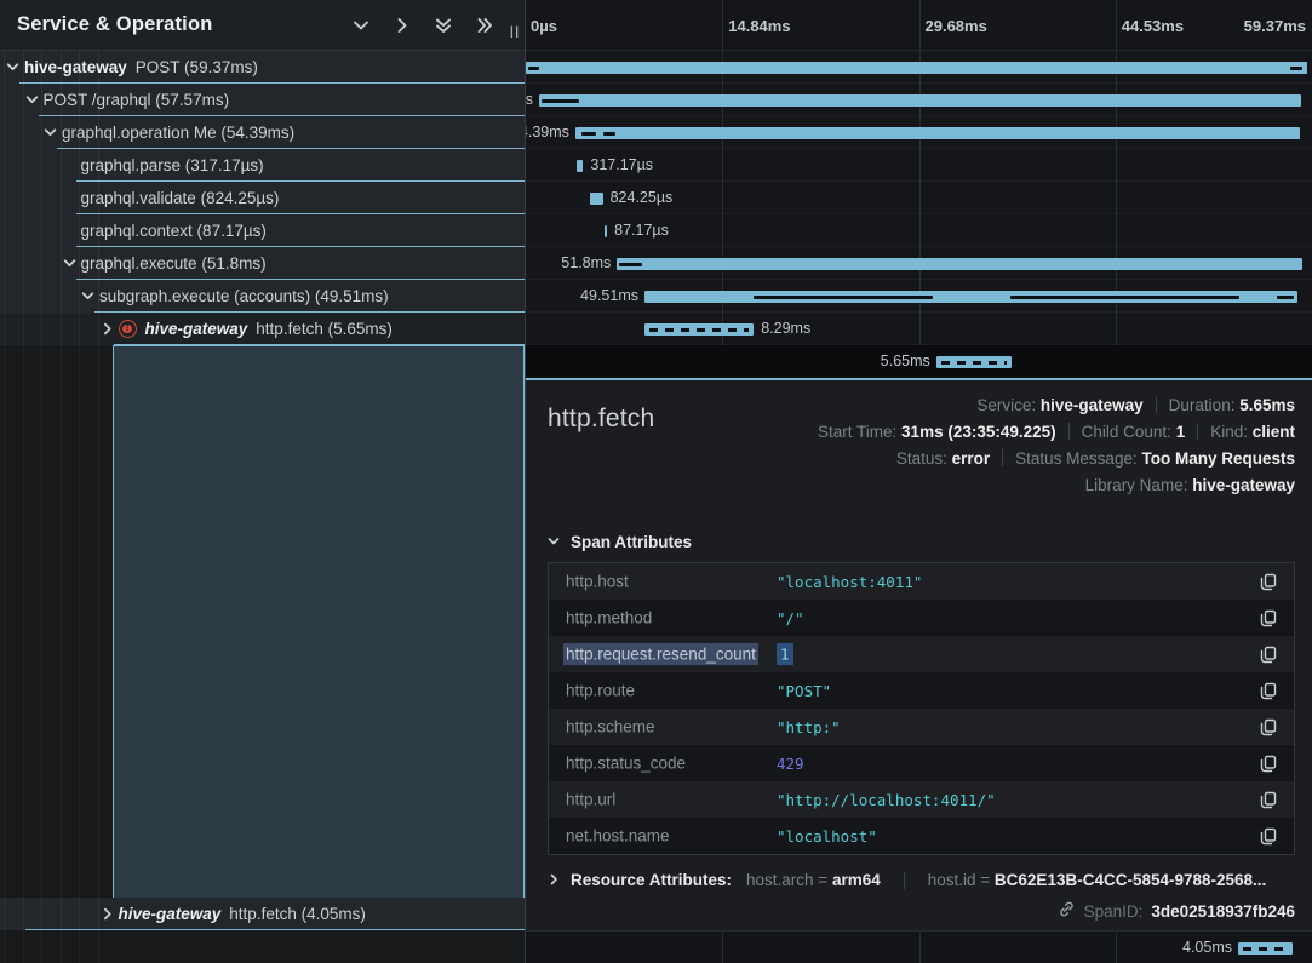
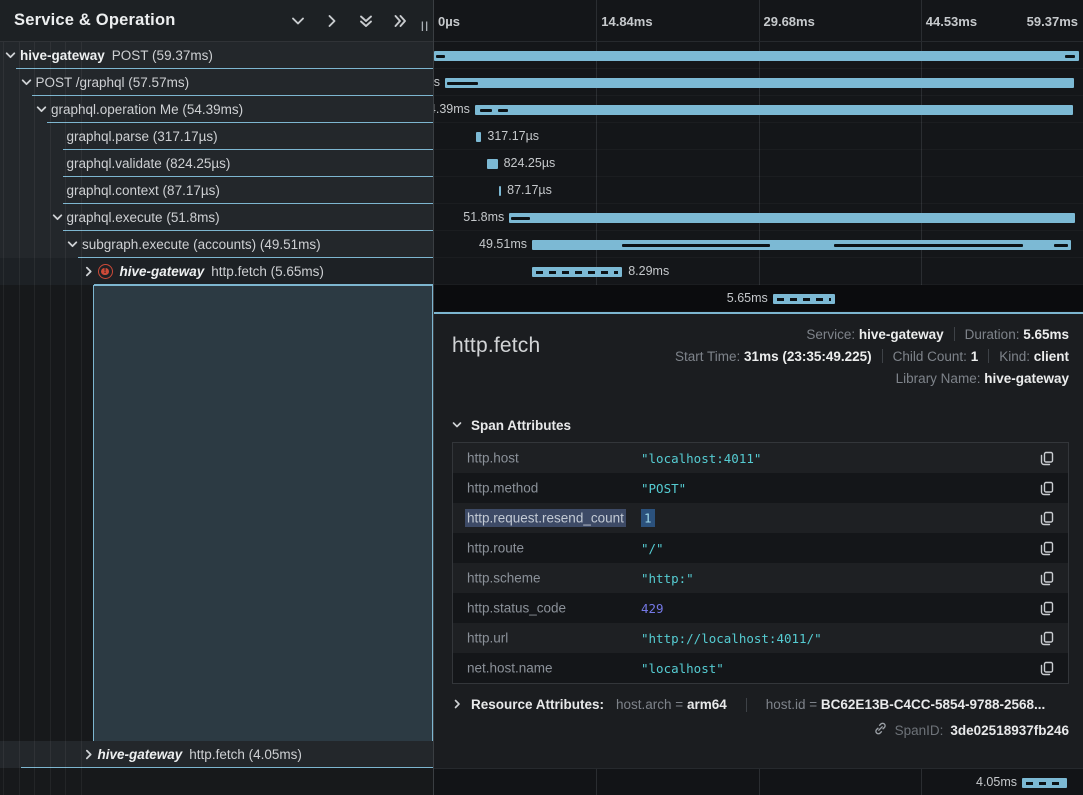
  Service & Operation
  hive-gateway
  POST (59.37ms)
  POST /graphql (57.57ms)
  graphql.operation Me (54.39ms)
  graphql.parse (317.17µs)
  graphql.validate (824.25µs)
  graphql.context (87.17µs)
  graphql.execute (51.8ms)
  subgraph.execute (accounts) (49.51ms)
  hive-gateway
  http.fetch (5.65ms)
  hive-gateway
  http.fetch (4.05ms)
  ||
  0µs
  14.84ms
  29.68ms
  44.53ms
  59.37ms
  .39ms
  317.17µs
  824.25µs
  87.17µs
  51.8ms
  49.51ms
  8.29ms
  5.65ms
  http.fetch
  Service: hive-gateway Duration: 5.65ms
  Start Time: 31ms (23:35:49.225) Child Count: 1 Kind: client
- Status: error Status Message: Too Many Requests
  Library Name: hive-gateway
  Span Attributes
  http.host
  "localhost:4011"
  http.method
- "/"
+ "POST"
  http.request.resend_count
  1
  http.route
- "POST"
+ "/"
  http.scheme
  "http:"
  http.status_code
  429
  http.url
  "http://localhost:4011/"
  net.host.name
  "localhost"
  Resource Attributes:
  host.arch = arm64
  host.id = BC62E13B-C4CC-5854-9788-2568...
  SpanID:
  3de02518937fb246
  4.05ms
